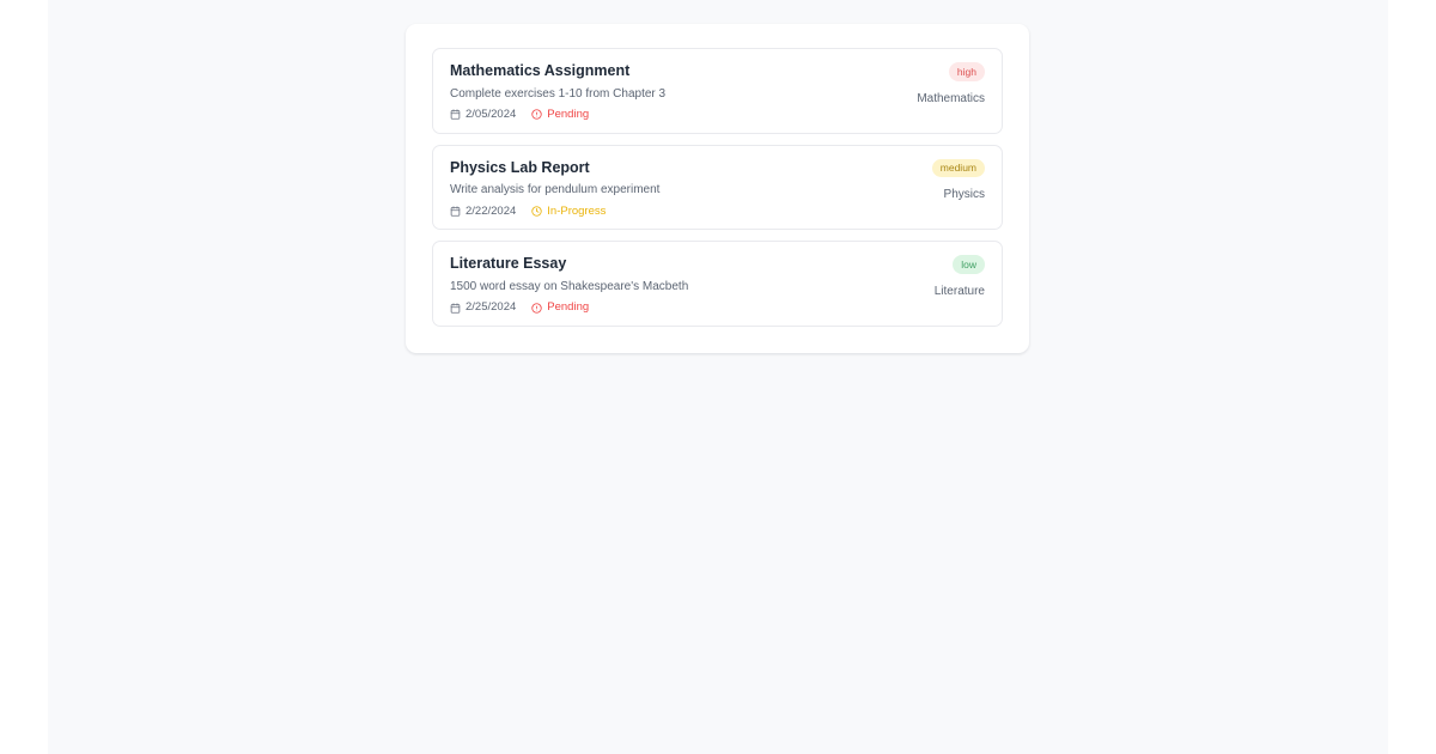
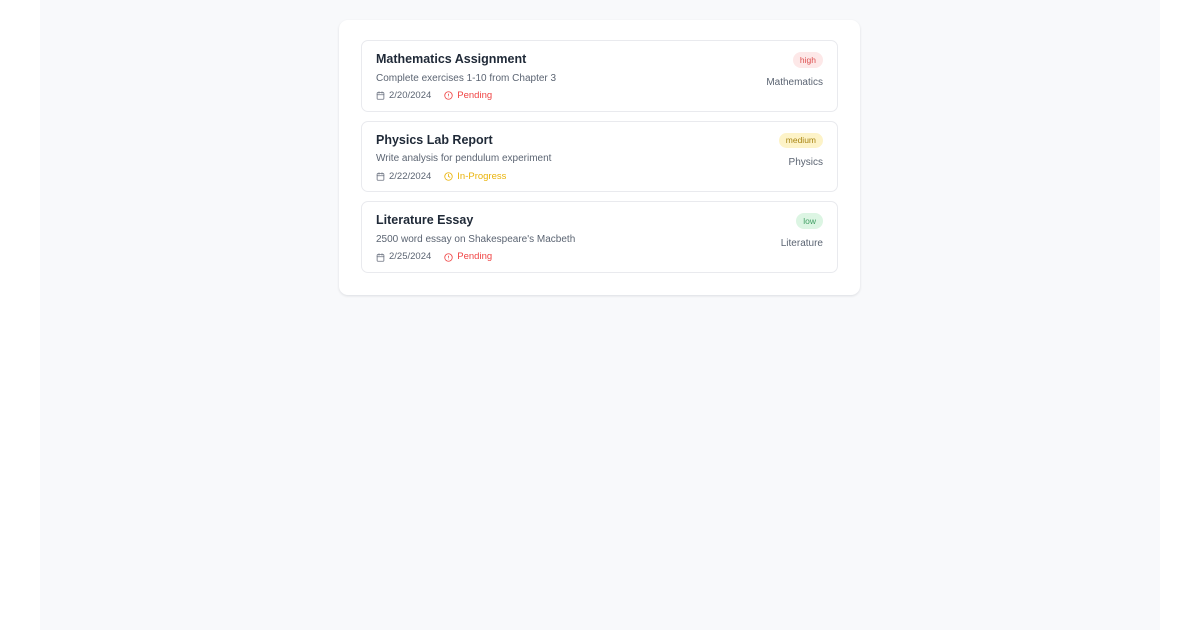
  Mathematics Assignment
  Complete exercises 1-10 from Chapter 3
- 2/05/2024
+ 2/20/2024
  Pending
  high
  Mathematics
  Physics Lab Report
  Write analysis for pendulum experiment
  2/22/2024
  In-Progress
  medium
  Physics
  Literature Essay
- 1500 word essay on Shakespeare's Macbeth
+ 2500 word essay on Shakespeare's Macbeth
  2/25/2024
  Pending
  low
  Literature
